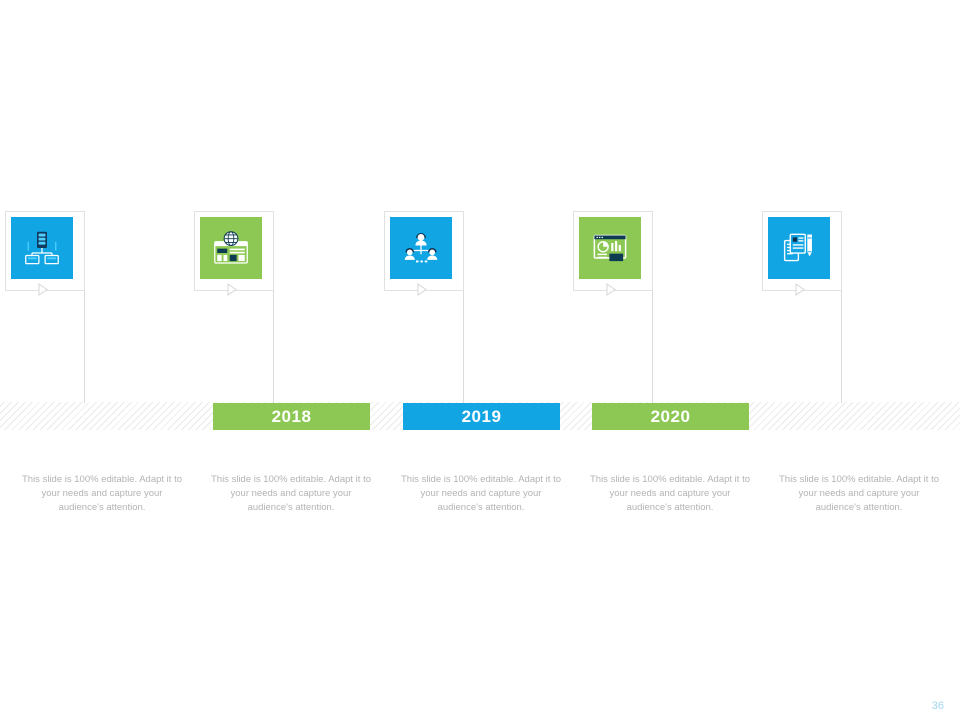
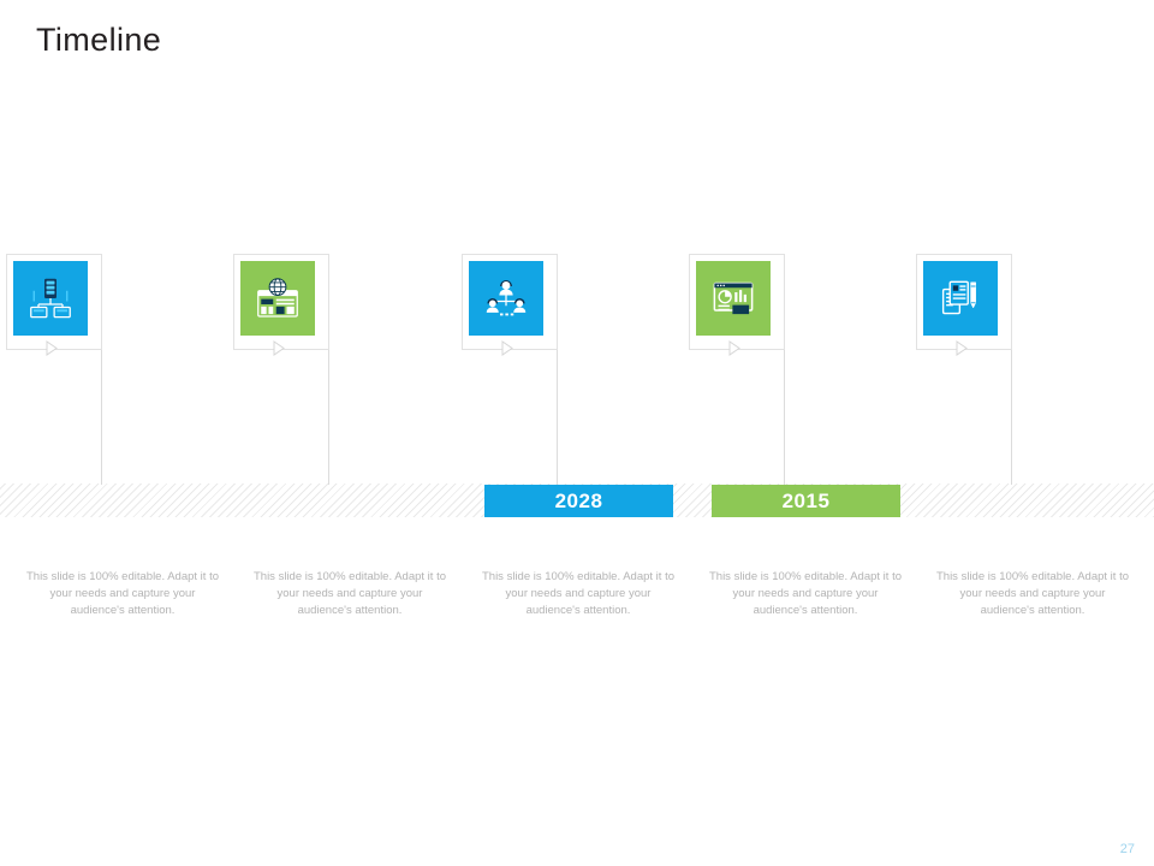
+ Timeline
  This slide is 100% editable. Adapt it to your needs and capture your audience's attention.
- 2018
  This slide is 100% editable. Adapt it to your needs and capture your audience's attention.
- 2019
+ 2028
  This slide is 100% editable. Adapt it to your needs and capture your audience's attention.
- 2020
+ 2015
  This slide is 100% editable. Adapt it to your needs and capture your audience's attention.
  This slide is 100% editable. Adapt it to your needs and capture your audience's attention.
- 36
+ 27
